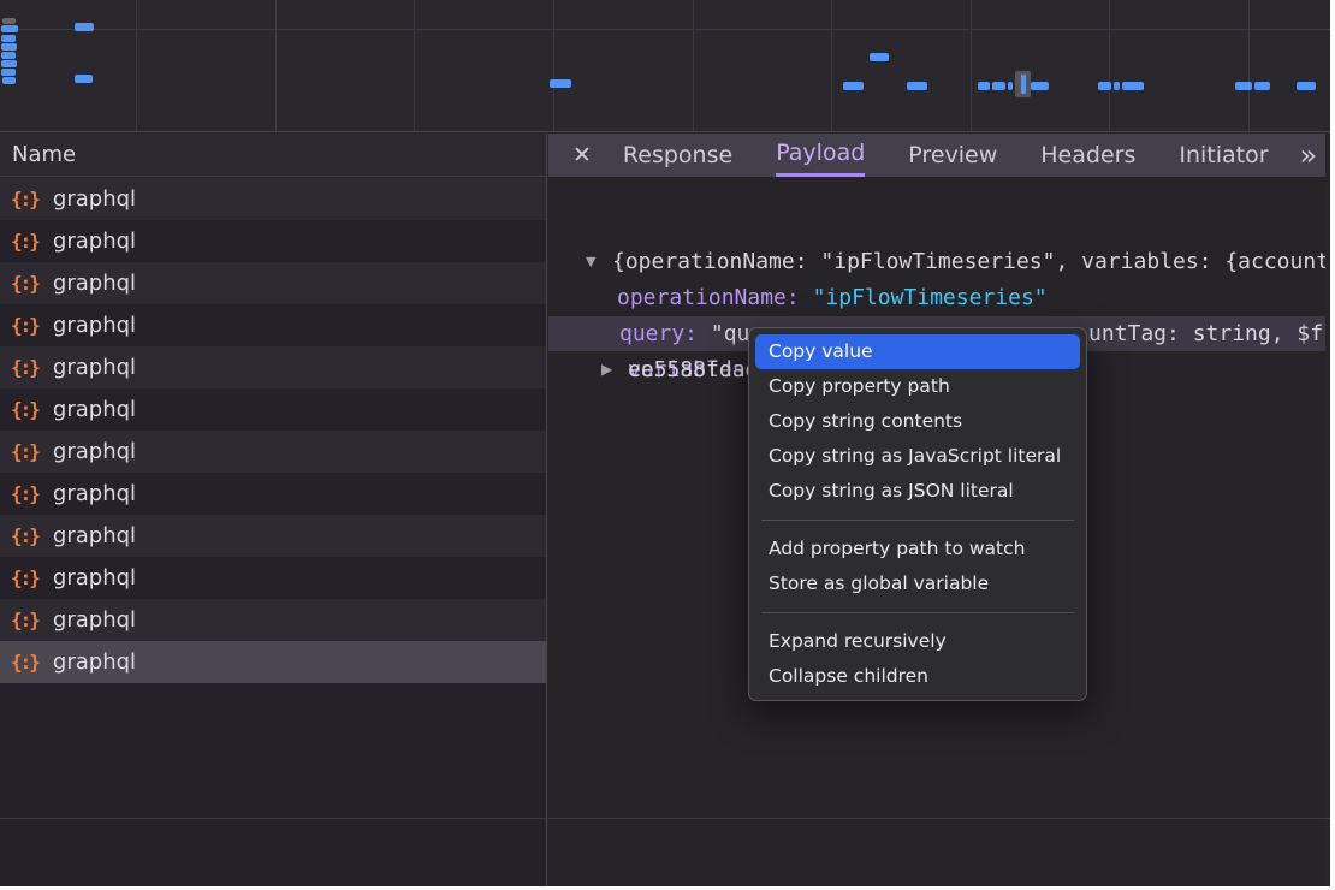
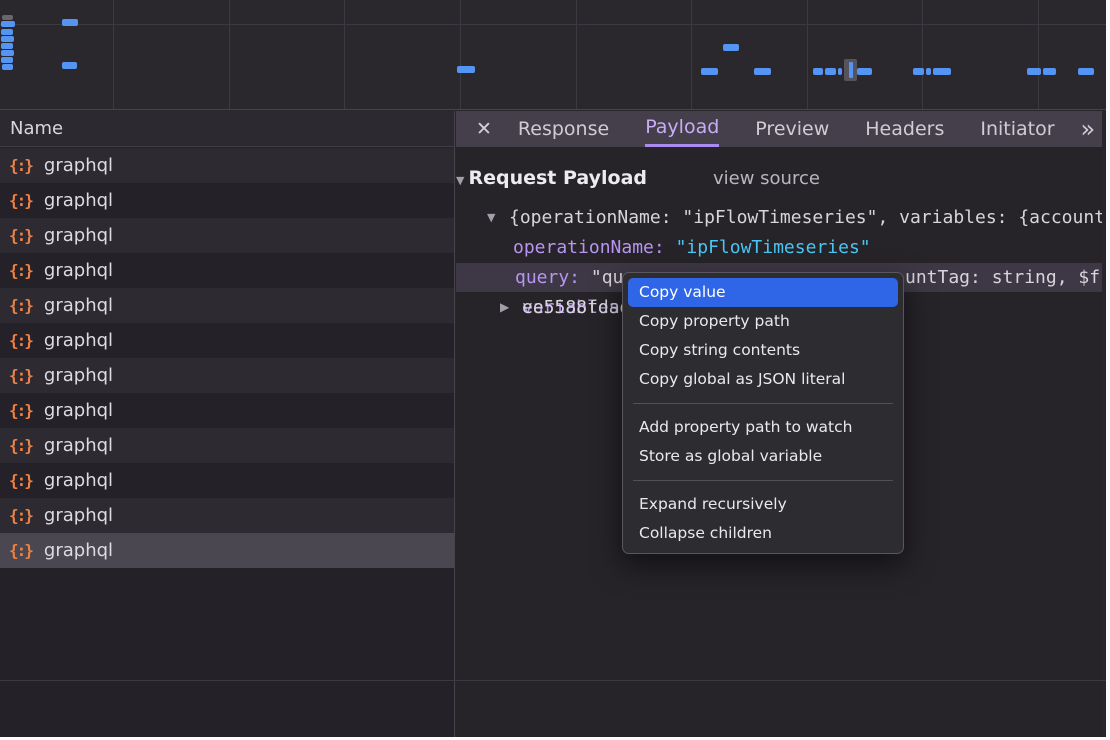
  Name
  {:}
  graphql
  {:}
  graphql
  {:}
  graphql
  {:}
  graphql
  {:}
  graphql
  {:}
  graphql
  {:}
  graphql
  {:}
  graphql
  {:}
  graphql
  {:}
  graphql
  {:}
  graphql
  {:}
  graphql
  ✕
  Response
  Payload
  Preview
  Headers
  Initiator
  »
+ ▼ Request Payload
+ view source
  ▼
  {operationName: "ipFlowTimeseries", variables: {account
  operationName: "ipFlowTimeseries"
  query: "qu
  untTag: string, $f
  ▶
  variables
  Copy value
  Copy property path
  Copy string contents
- Copy string as JavaScript literal
- Copy string as JSON literal
+ Copy global as JSON literal
  Add property path to watch
  Store as global variable
  Expand recursively
  Collapse children
